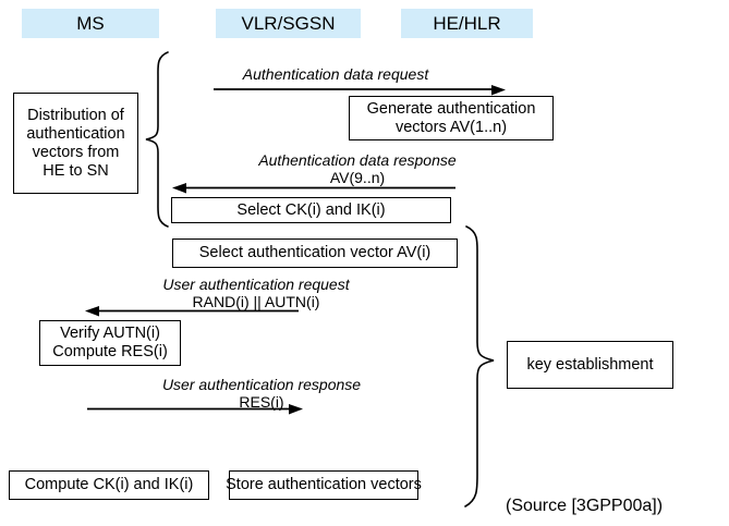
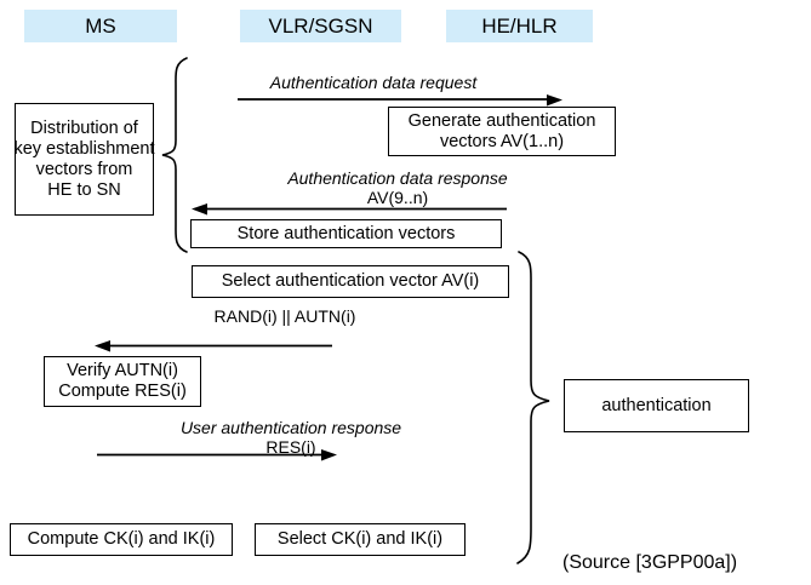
  MS
  VLR/SGSN
  HE/HLR
  Distribution of
- authentication
+ key establishment
  vectors from
  HE to SN
  Authentication data request
  Generate authentication
  vectors AV(1..n)
  Authentication data response
  AV(9..n)
- Select CK(i) and IK(i)
+ Store authentication vectors
  Select authentication vector AV(i)
- key establishment
+ authentication
- User authentication request
  RAND(i) || AUTN(i)
  Verify AUTN(i)
  Compute RES(i)
  User authentication response
  RES(i)
  Compute CK(i) and IK(i)
- Store authentication vectors
+ Select CK(i) and IK(i)
  (Source [3GPP00a])
